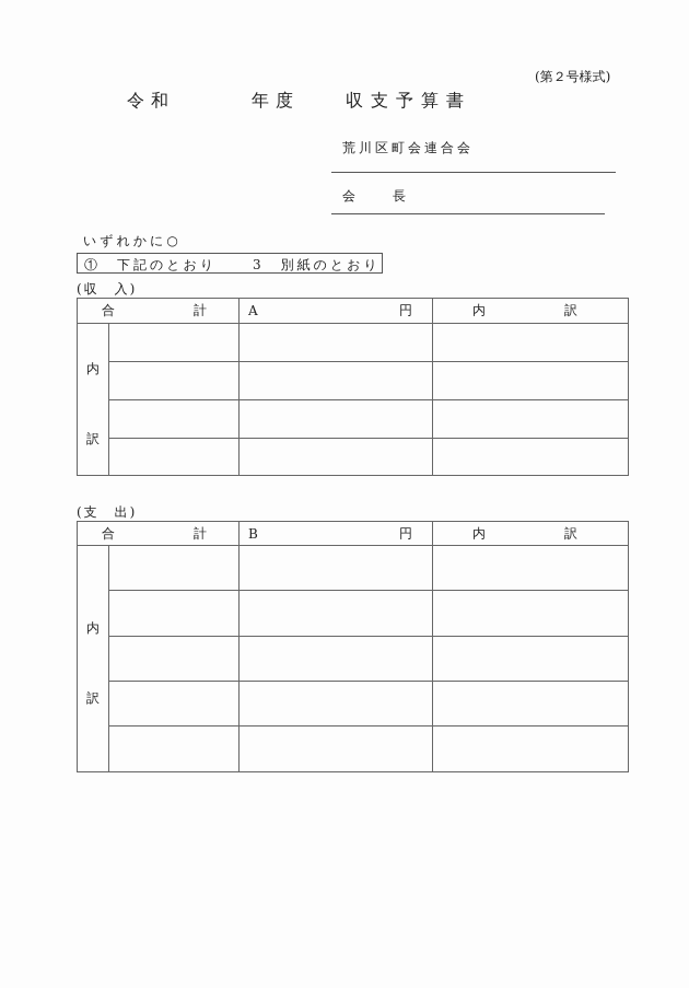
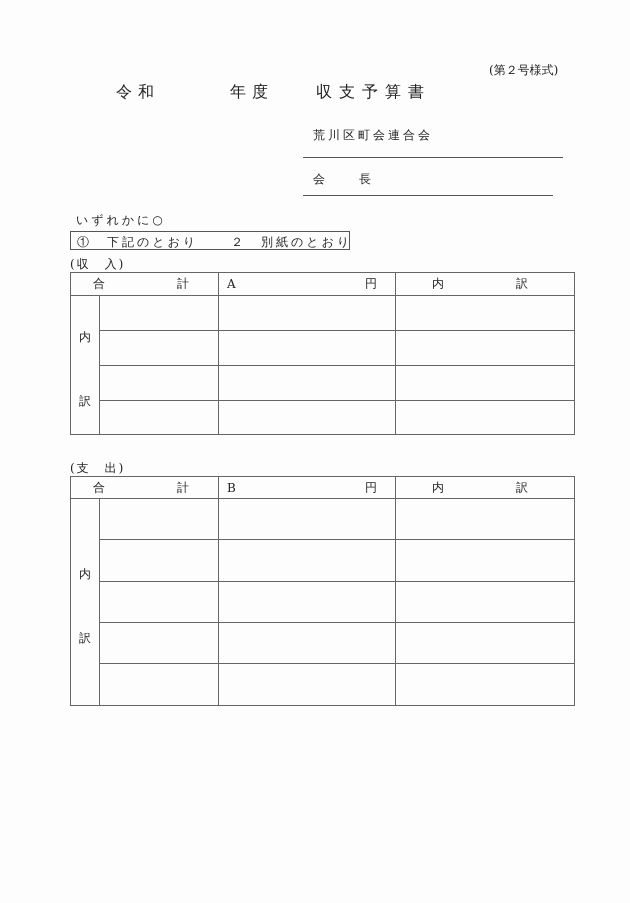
  (第２号様式)
  令和
  年度
  収支予算書
  荒川区町会連合会
  会 長
  いずれかに○
  ① 下記のとおり
- 3 別紙のとおり
+ ２ 別紙のとおり
  (収 入)
  合 計	A 円	内 訳
  内 訳
  (支 出)
  合 計	B 円	内 訳
  内 訳
